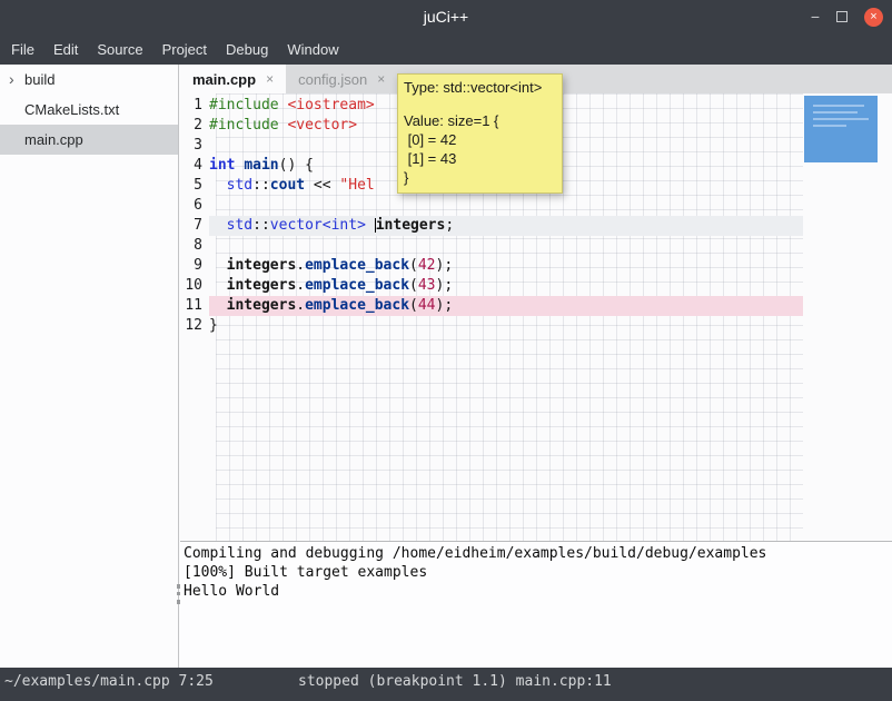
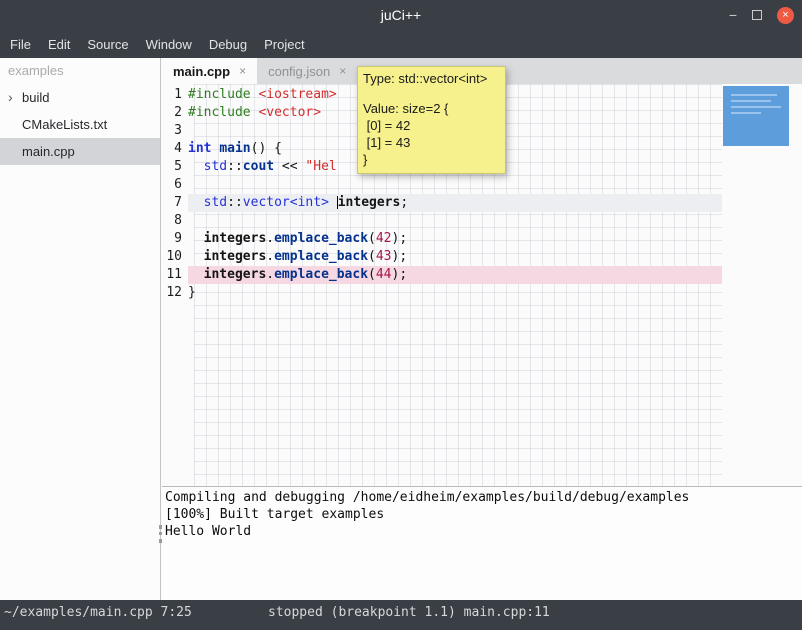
  juCi++
  −
  ×
  File
  Edit
  Source
- Project
+ Window
  Debug
- Window
+ Project
+ examples
  ›
  build
  CMakeLists.txt
  main.cpp
  main.cpp
  ×
  config.json
  ×
  1
  #include <iostream>
  2
  #include <vector>
  3
  4
  int main() {
  5
  std::cout << "Hel
  6
  7
  std::vector<int> integers;
  8
  9
  integers.emplace_back(42);
  10
  integers.emplace_back(43);
  11
  integers.emplace_back(44);
  12
  }
  Compiling and debugging /home/eidheim/examples/build/debug/examples
  [100%] Built target examples
  Hello World
  Type: std::vector<int>
- Value: size=1 {
+ Value: size=2 {
  [0] = 42
  [1] = 43
  }
  ~/examples/main.cpp 7:25
  stopped (breakpoint 1.1) main.cpp:11
